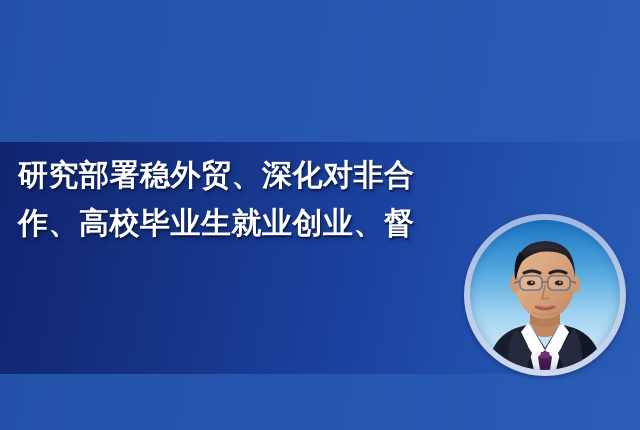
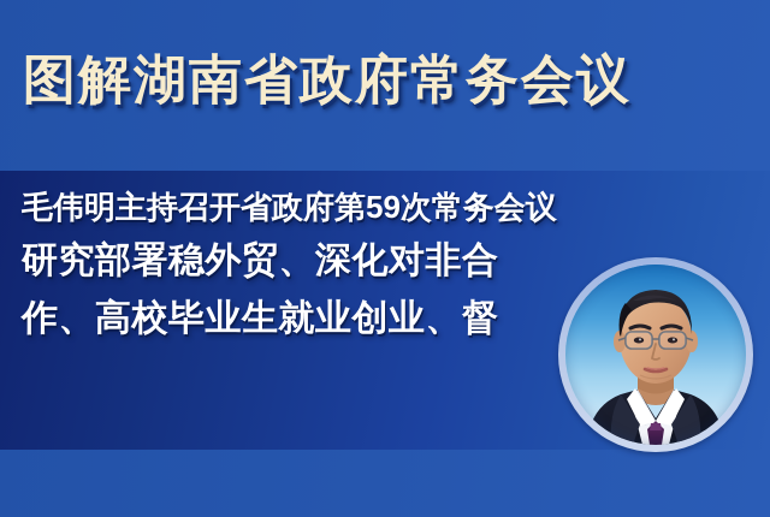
+ 图解湖南省政府常务会议
+ 毛伟明主持召开省政府第59次常务会议
  研究部署稳外贸、深化对非合
  作、高校毕业生就业创业、督
